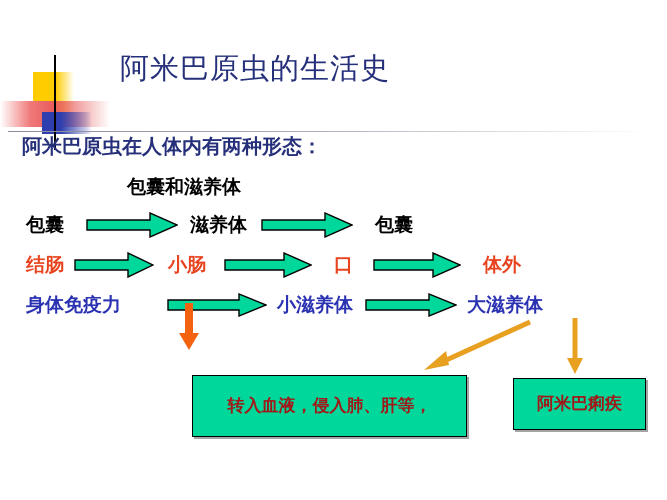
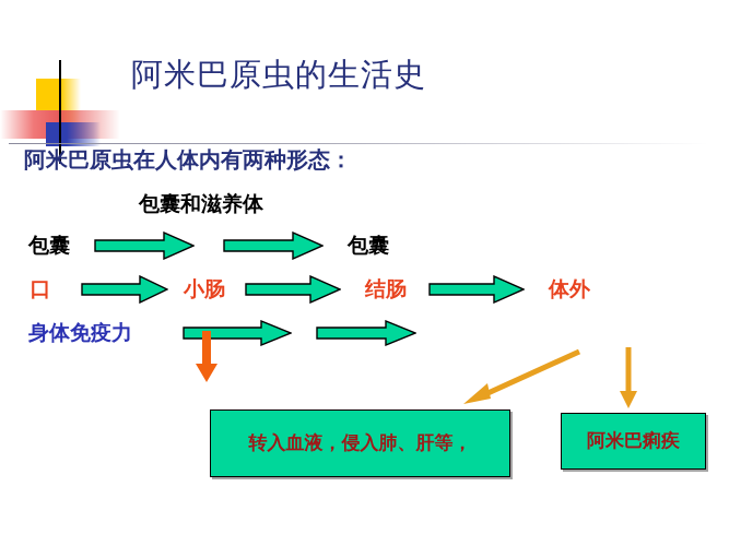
  阿米巴原虫的生活史
  阿米巴原虫在人体内有两种形态：
  包囊和滋养体
  包囊
- 滋养体
  包囊
- 结肠
+ 口
  小肠
- 口
+ 结肠
  体外
  身体免疫力
- 小滋养体
- 大滋养体
  转入血液，侵入肺、肝等，
  阿米巴痢疾
